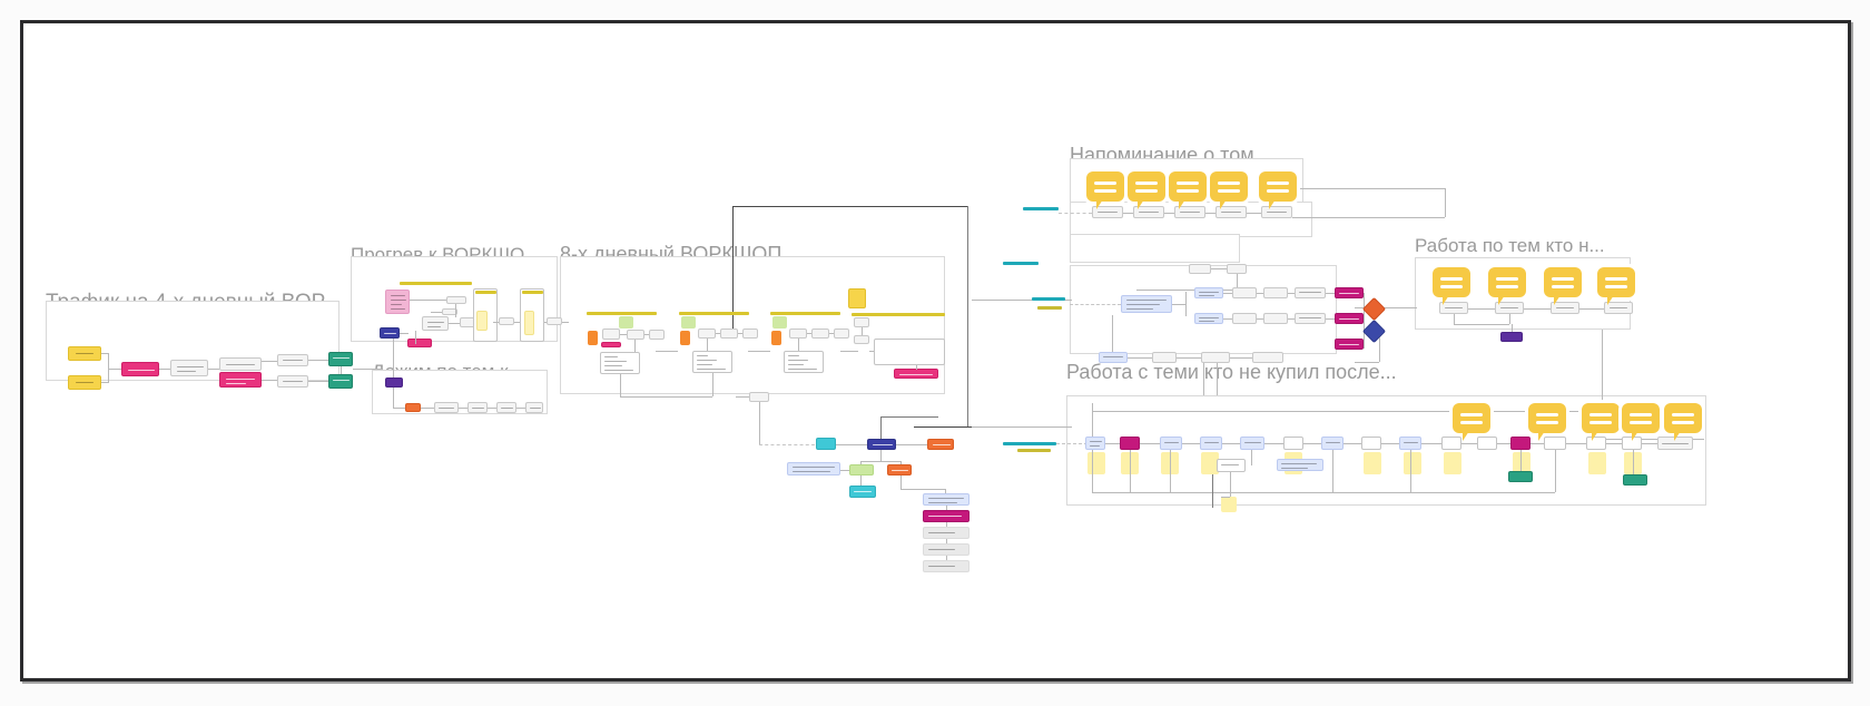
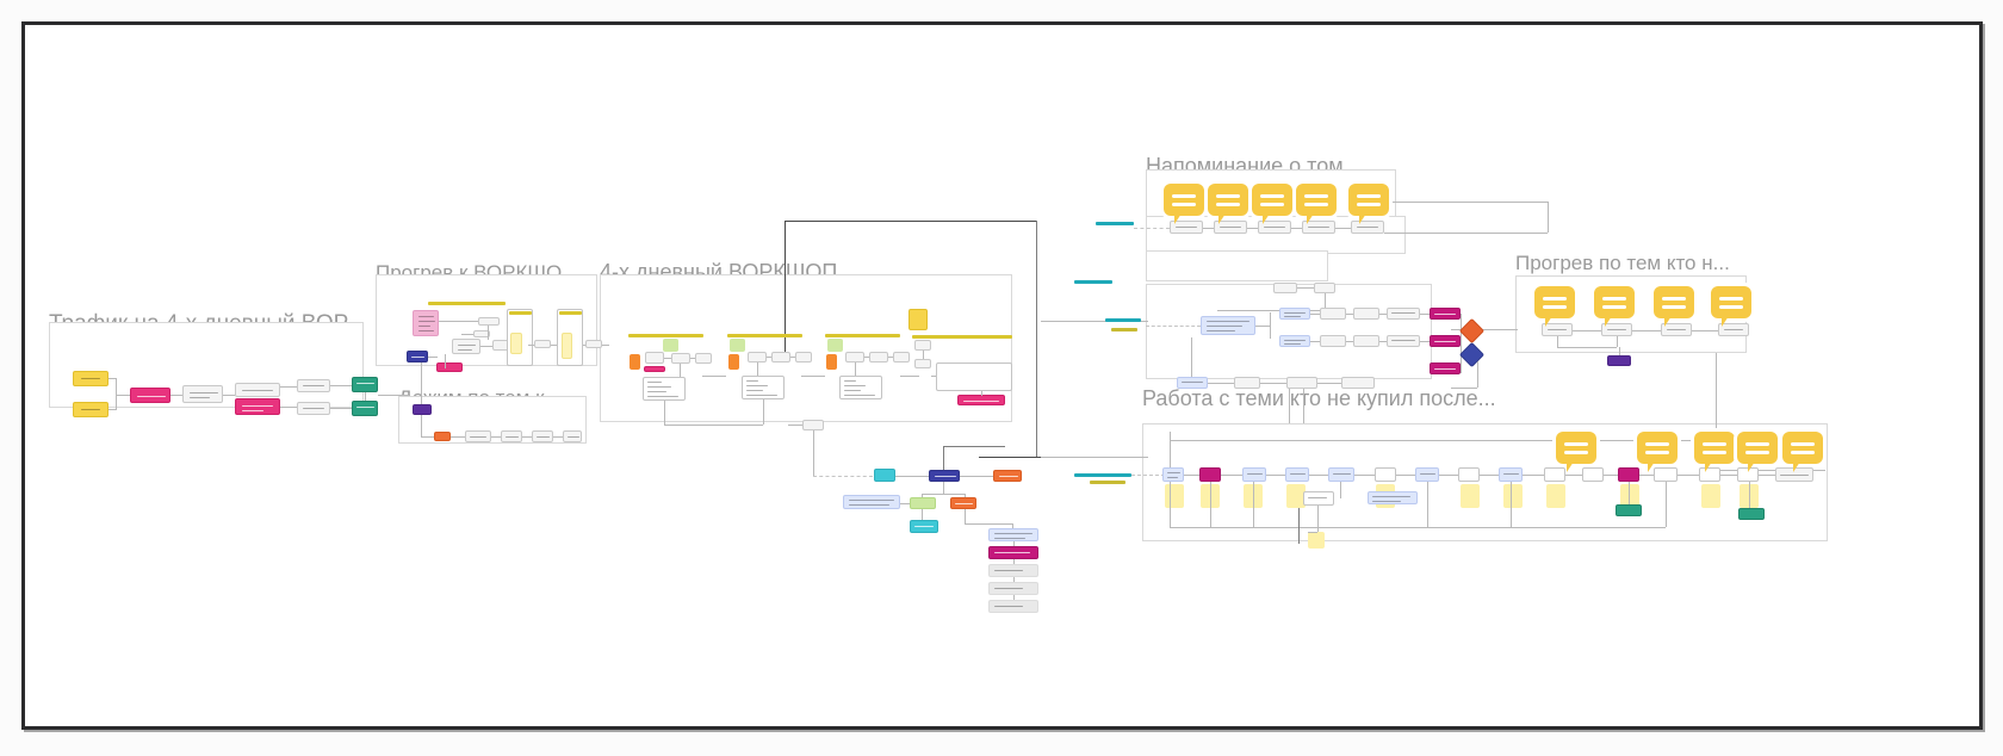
  Прогрев к ВОРКШО...
- 8-х дневный ВОРКШОП
+ 4-х дневный ВОРКШОП
  Напоминание о том ...
- Работа по тем кто н...
+ Прогрев по тем кто н...
  Работа с теми ко не купил после...
